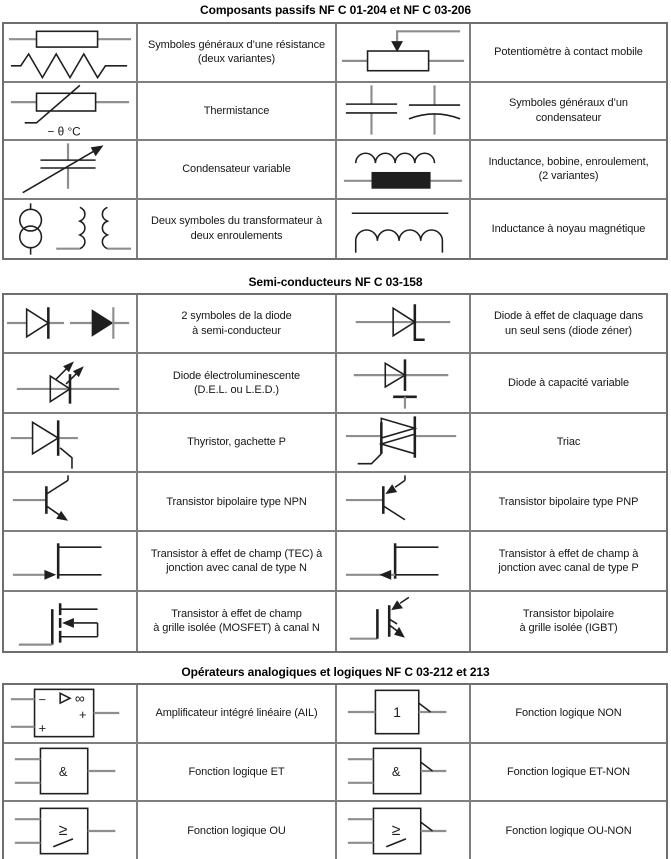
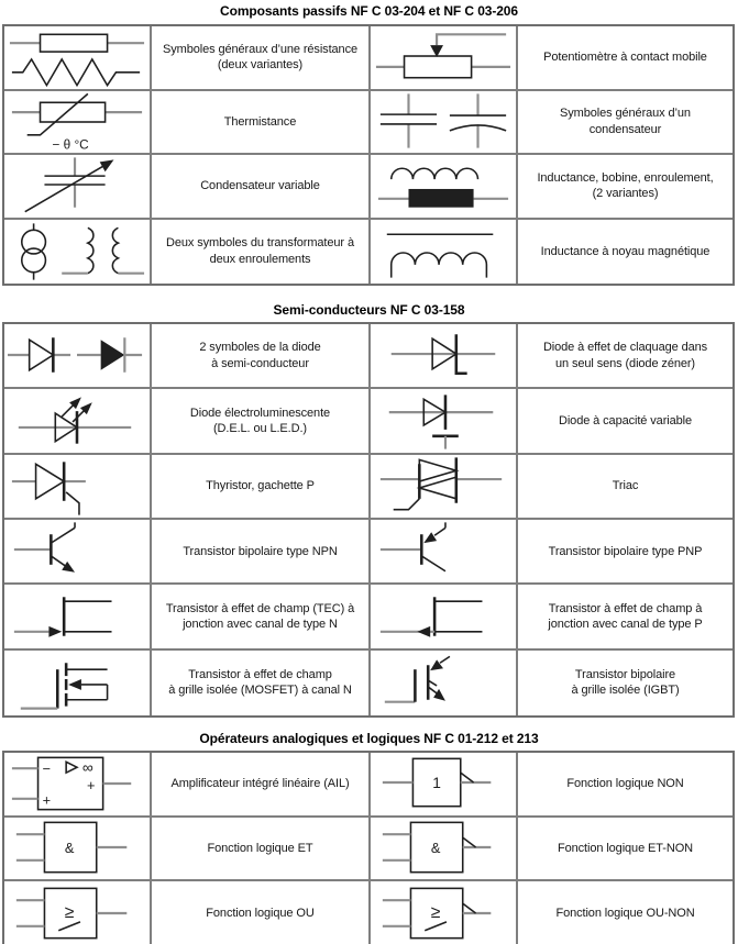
- Composants passifs NF C 01-204 et NF C 03-206
+ Composants passifs NF C 03-204 et NF C 03-206
  Symboles généraux d’une résistance
  (deux variantes)
  Potentiomètre à contact mobile
  − θ °C
  Thermistance
  Symboles généraux d’un condensateur
  Condensateur variable
  Inductance, bobine, enroulement,
  (2 variantes)
  Deux symboles du transformateur à
  deux enroulements
  Inductance à noyau magnétique
  Semi-conducteurs NF C 03-158
  2 symboles de la diode
  à semi-conducteur
  Diode à effet de claquage dans
  un seul sens (diode zéner)
  Diode électroluminescente
  (D.E.L. ou L.E.D.)
  Diode à capacité variable
  Thyristor, gachette P
  Triac
  Transistor bipolaire type NPN
  Transistor bipolaire type PNP
  Transistor à effet de champ (TEC) à
  jonction avec canal de type N
  Transistor à effet de champ à
  jonction avec canal de type P
  Transistor à effet de champ
  à grille isolée (MOSFET) à canal N
  Transistor bipolaire
  à grille isolée (IGBT)
- Opérateurs analogiques et logiques NF C 03-212 et 213
+ Opérateurs analogiques et logiques NF C 01-212 et 213
  −
  +
  +
  ∞
  Amplificateur intégré linéaire (AIL)
  1
  Fonction logique NON
  &
  Fonction logique ET
  &
  Fonction logique ET-NON
  ≥
  Fonction logique OU
  ≥
  Fonction logique OU-NON
